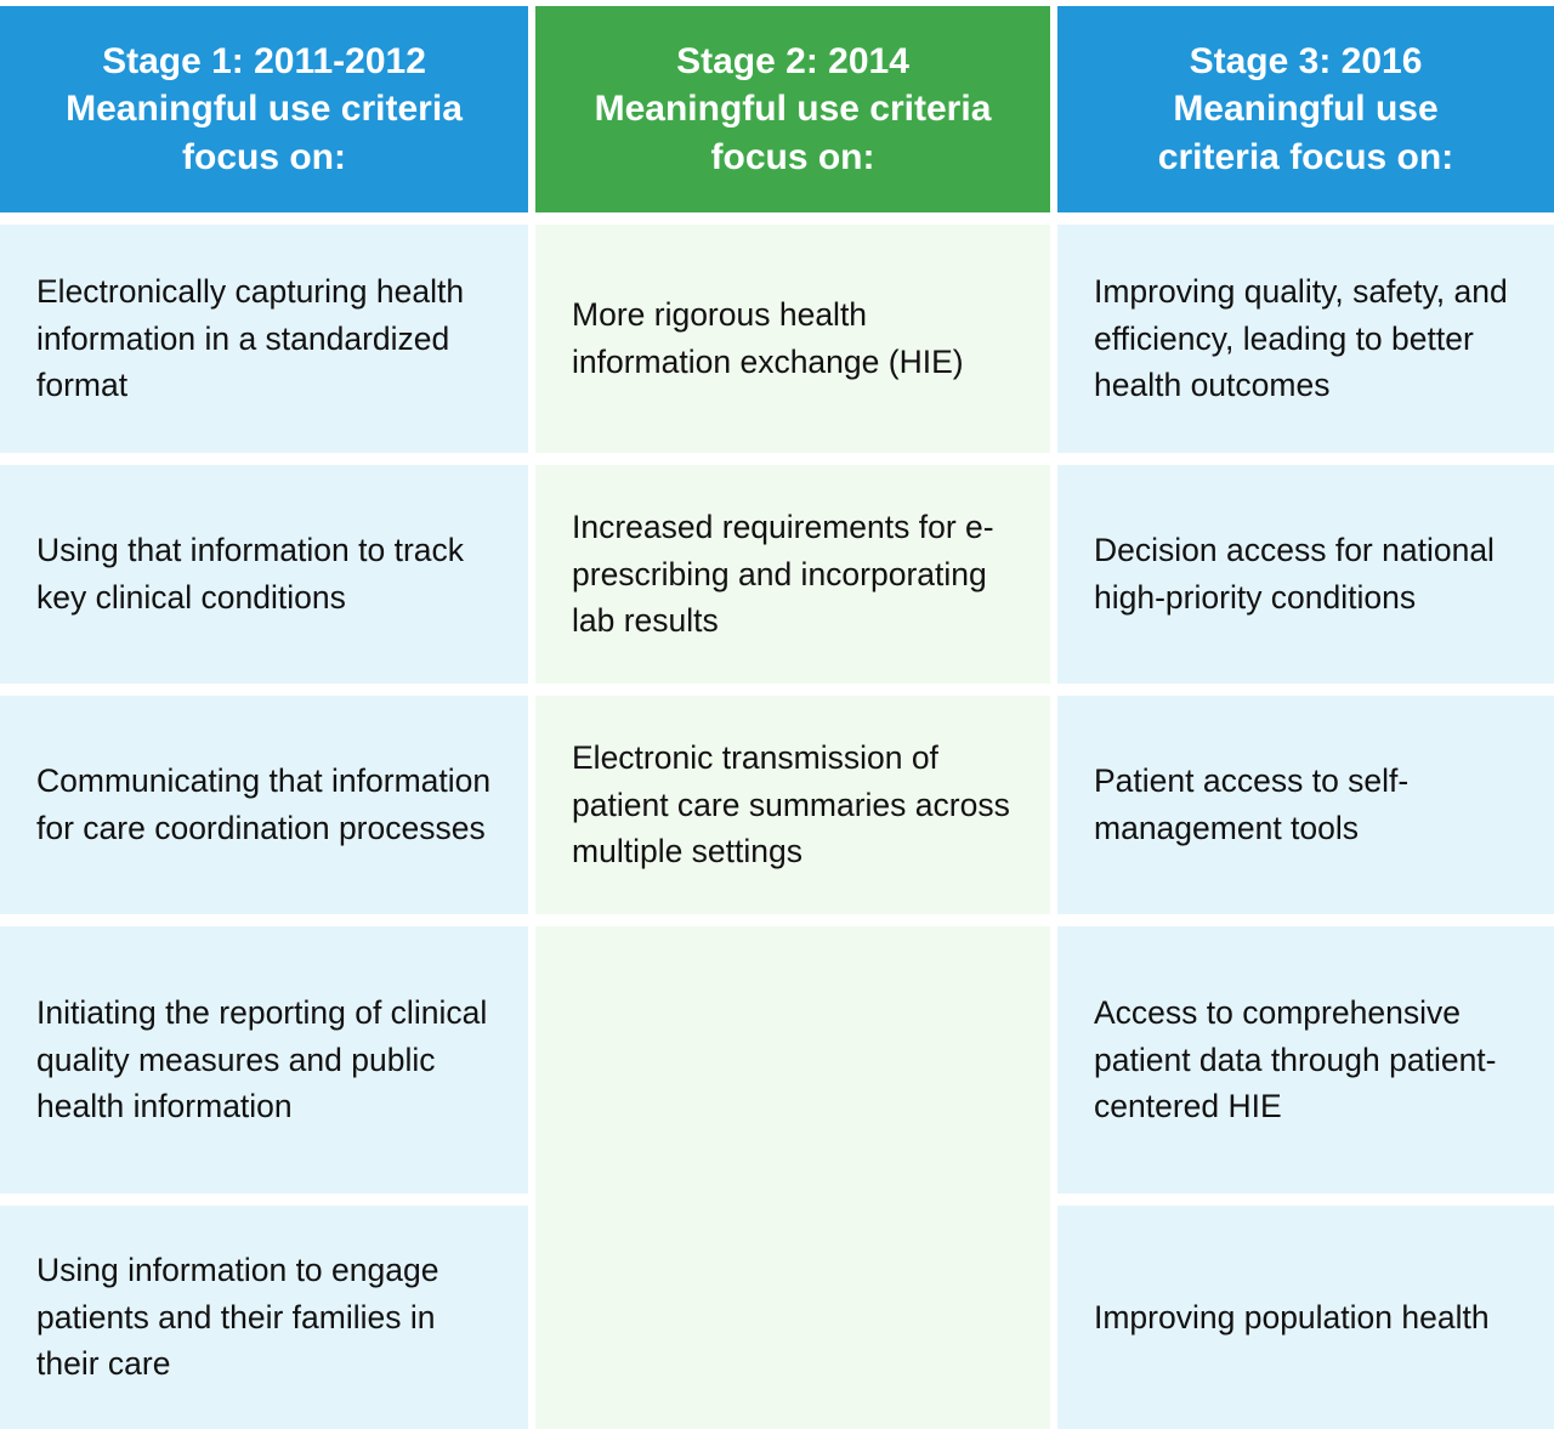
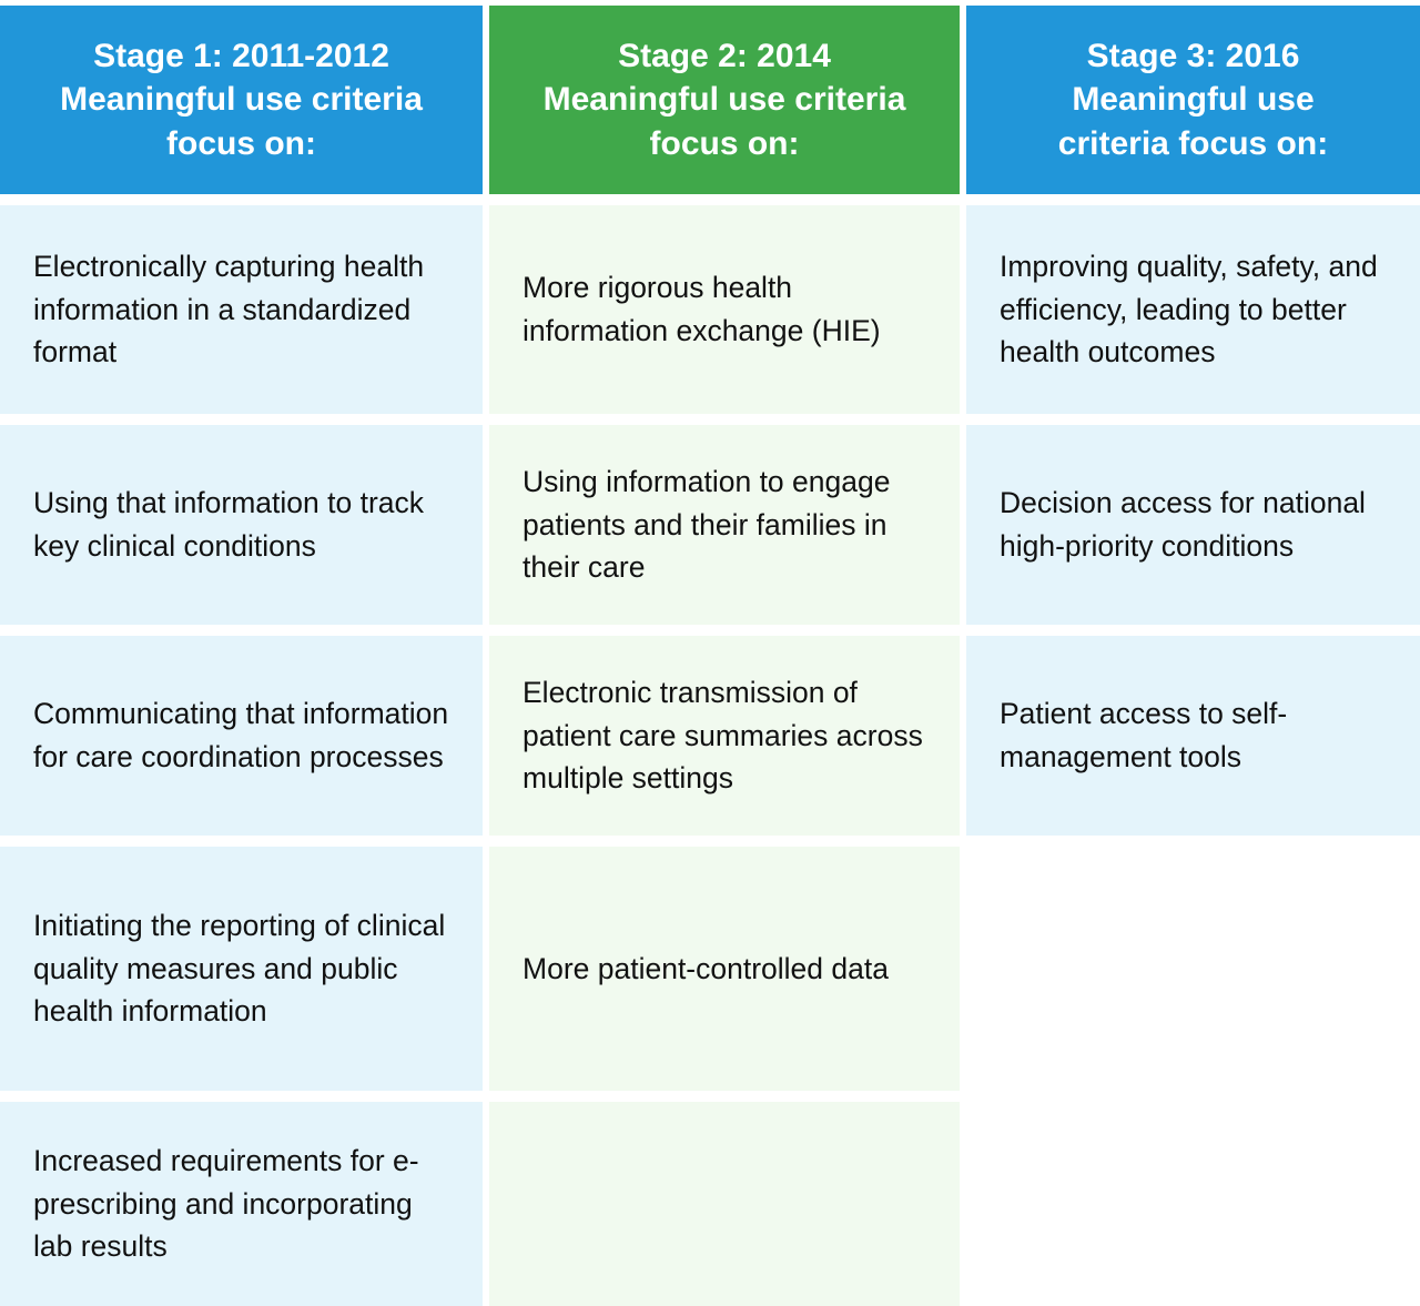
  Stage 1: 2011-2012
  Meaningful use criteria
  focus on:
  Electronically capturing health information in a standardized format
  Using that information to track key clinical conditions
  Communicating that information for care coordination processes
  Initiating the reporting of clinical quality measures and public health information
- Using information to engage patients and their families in their care
+ Increased requirements for e-prescribing and incorporating lab results
  Stage 2: 2014
  Meaningful use criteria
  focus on:
  More rigorous health information exchange (HIE)
- Increased requirements for e-prescribing and incorporating lab results
+ Using information to engage patients and their families in their care
  Electronic transmission of patient care summaries across multiple settings
+ More patient-controlled data
  Stage 3: 2016
  Meaningful use
  criteria focus on:
  Improving quality, safety, and efficiency, leading to better health outcomes
  Decision access for national high-priority conditions
  Patient access to self-management tools
- Access to comprehensive patient data through patient-centered HIE
- Improving population health
